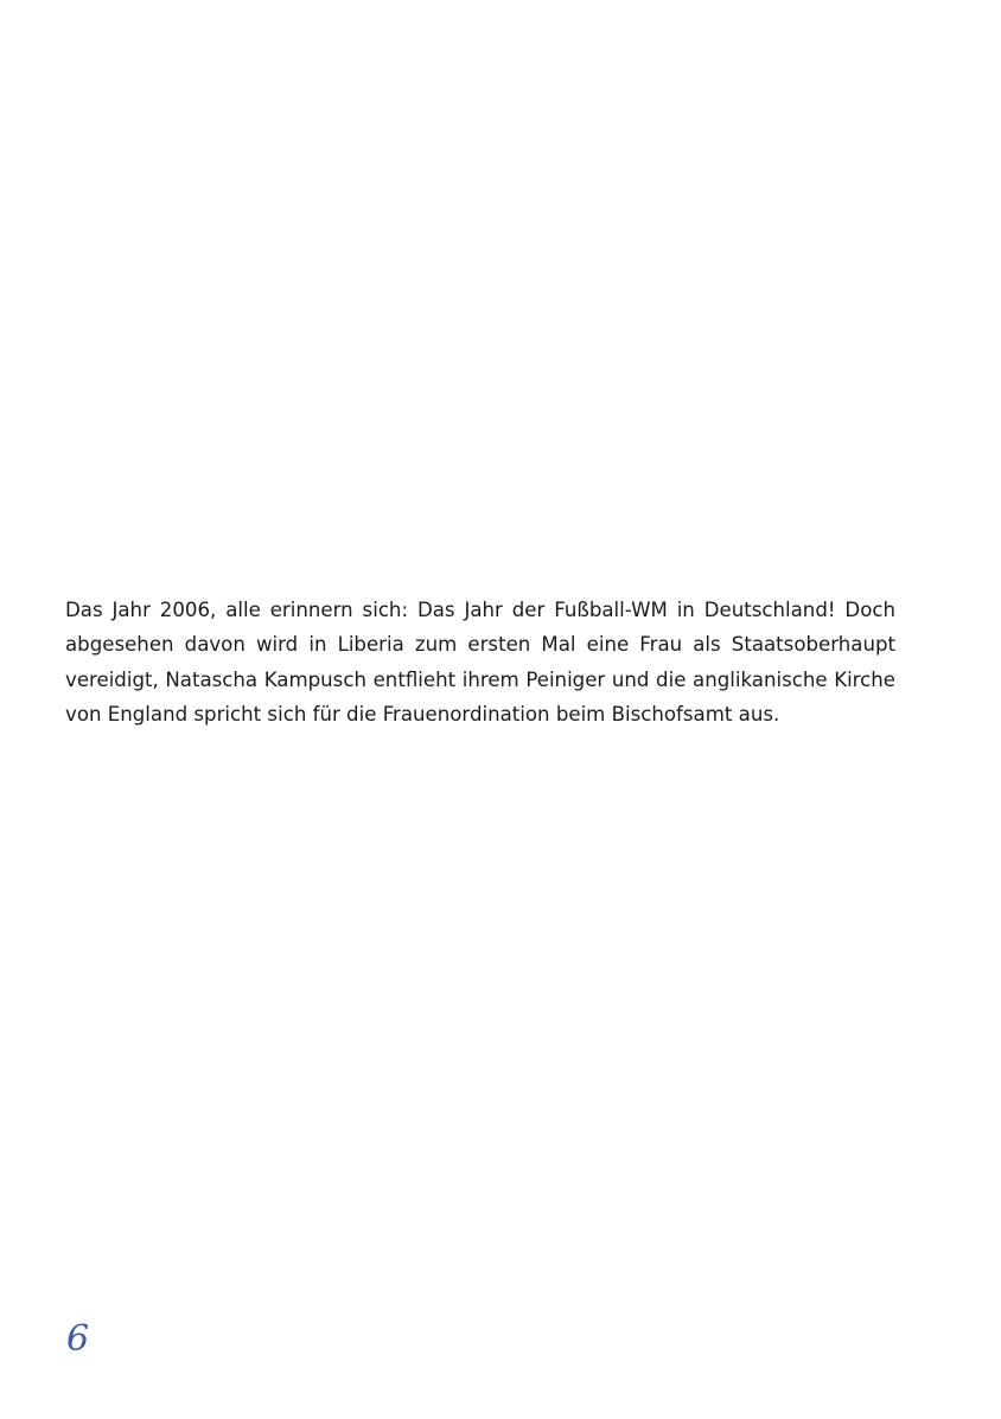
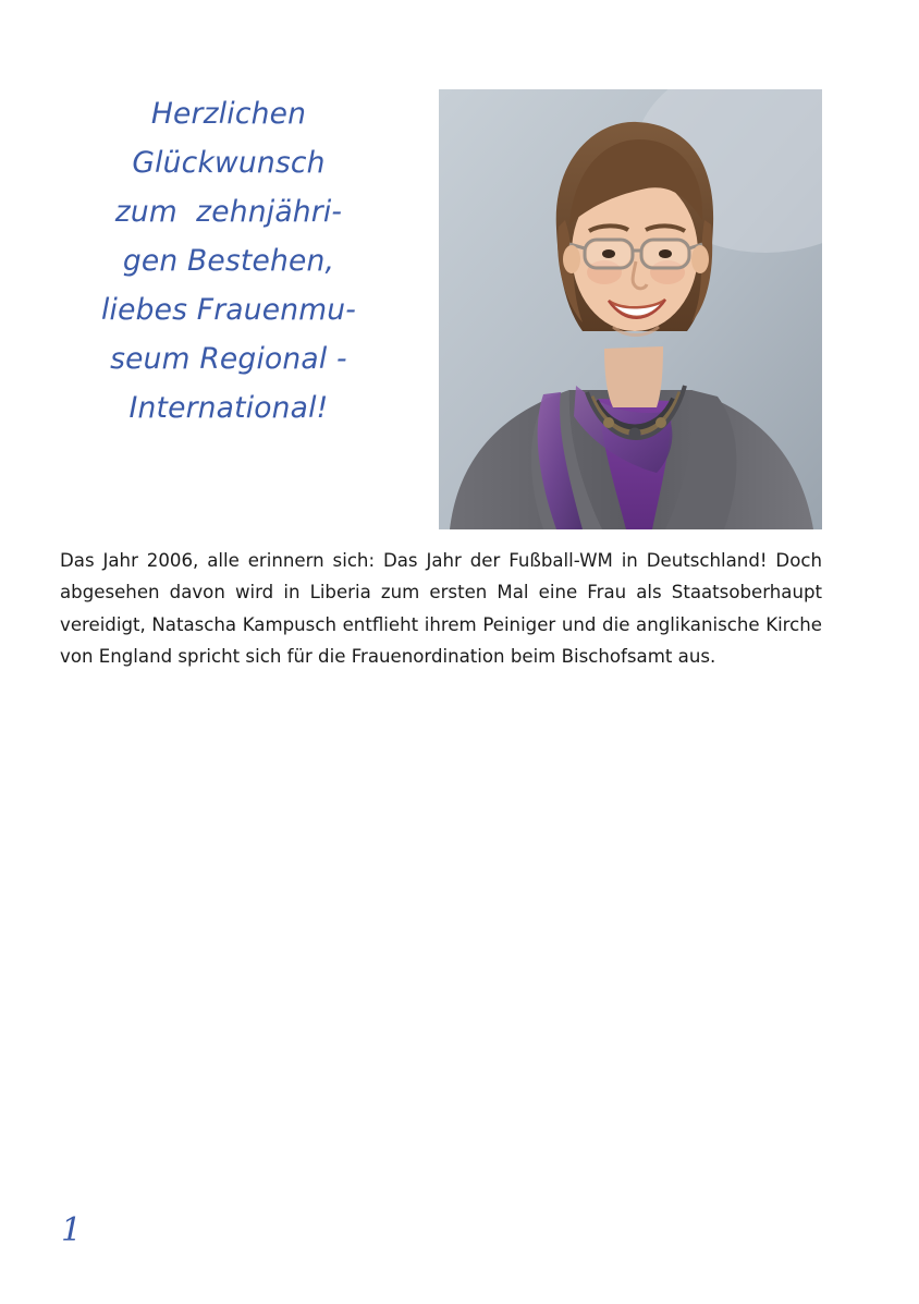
+ Herzlichen
+ Glückwunsch
+ zum zehnjähri-
+ gen Bestehen,
+ liebes Frauenmu-
+ seum Regional -
+ International!
  Das Jahr 2006, alle erinnern sich: Das Jahr der Fußball-WM in Deutschland! Doch abgesehen davon wird in Liberia zum ersten Mal eine Frau als Staatsoberhaupt vereidigt, Natascha Kampusch entflieht ihrem Peiniger und die anglikanische Kirche von England spricht sich für die Frauenordination beim Bischofsamt aus.
- 6
+ 1
